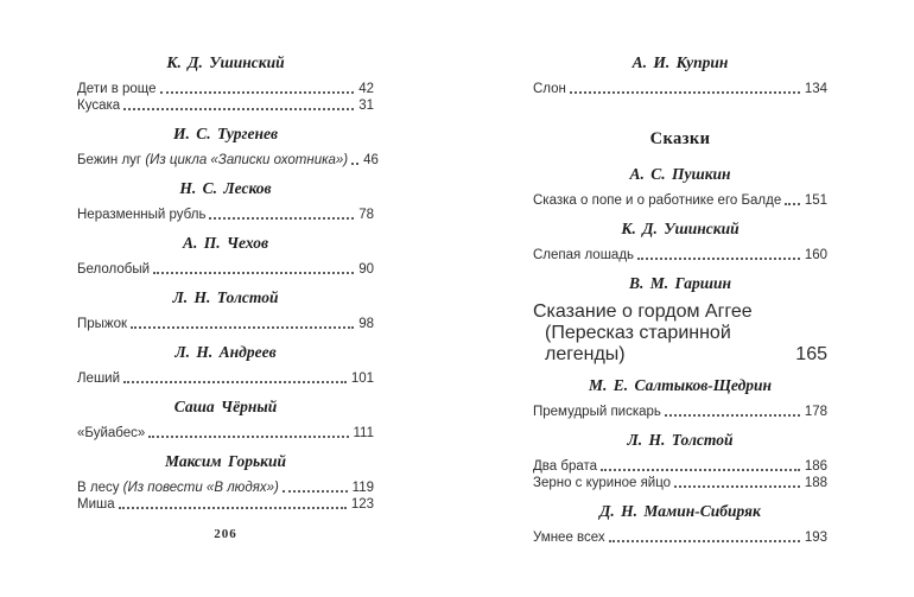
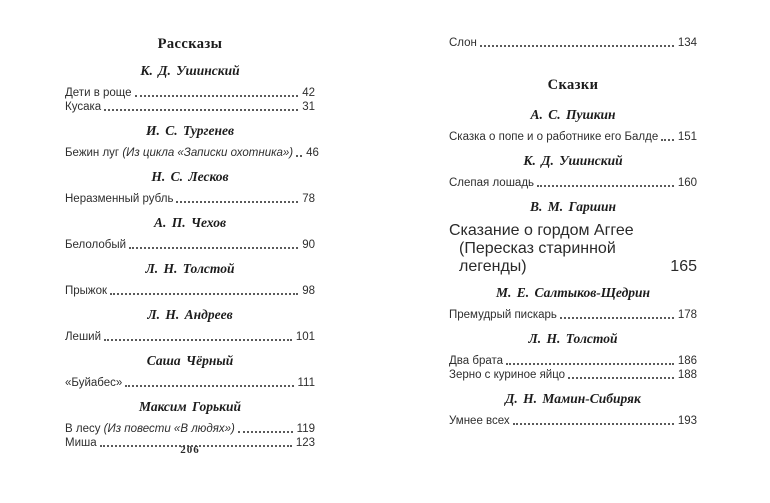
+ Рассказы
  К. Д. Ушинский
  Дети в роще
  42
  Кусака
  31
  И. С. Тургенев
  Бежин луг
  (Из цикла «Записки охотника»)
  46
  Н. С. Лесков
  Неразменный рубль
  78
  А. П. Чехов
  Белолобый
  90
  Л. Н. Толстой
  Прыжок
  98
  Л. Н. Андреев
  Леший
  101
  Саша Чёрный
  «Буйабес»
  111
  Максим Горький
  В лесу
  (Из повести «В людях»)
  119
  Миша
  123
  206
- А. И. Куприн
  Слон
  134
  Сказки
  А. С. Пушкин
  Сказка о попе и о работнике его Балде
  151
  К. Д. Ушинский
  Слепая лошадь
  160
  В. М. Гаршин
  Сказание о гордом Аггее
  (Пересказ старинной легенды)
  165
  М. Е. Салтыков-Щедрин
  Премудрый пискарь
  178
  Л. Н. Толстой
  Два брата
  186
  Зерно с куриное яйцо
  188
  Д. Н. Мамин-Сибиряк
  Умнее всех
  193
